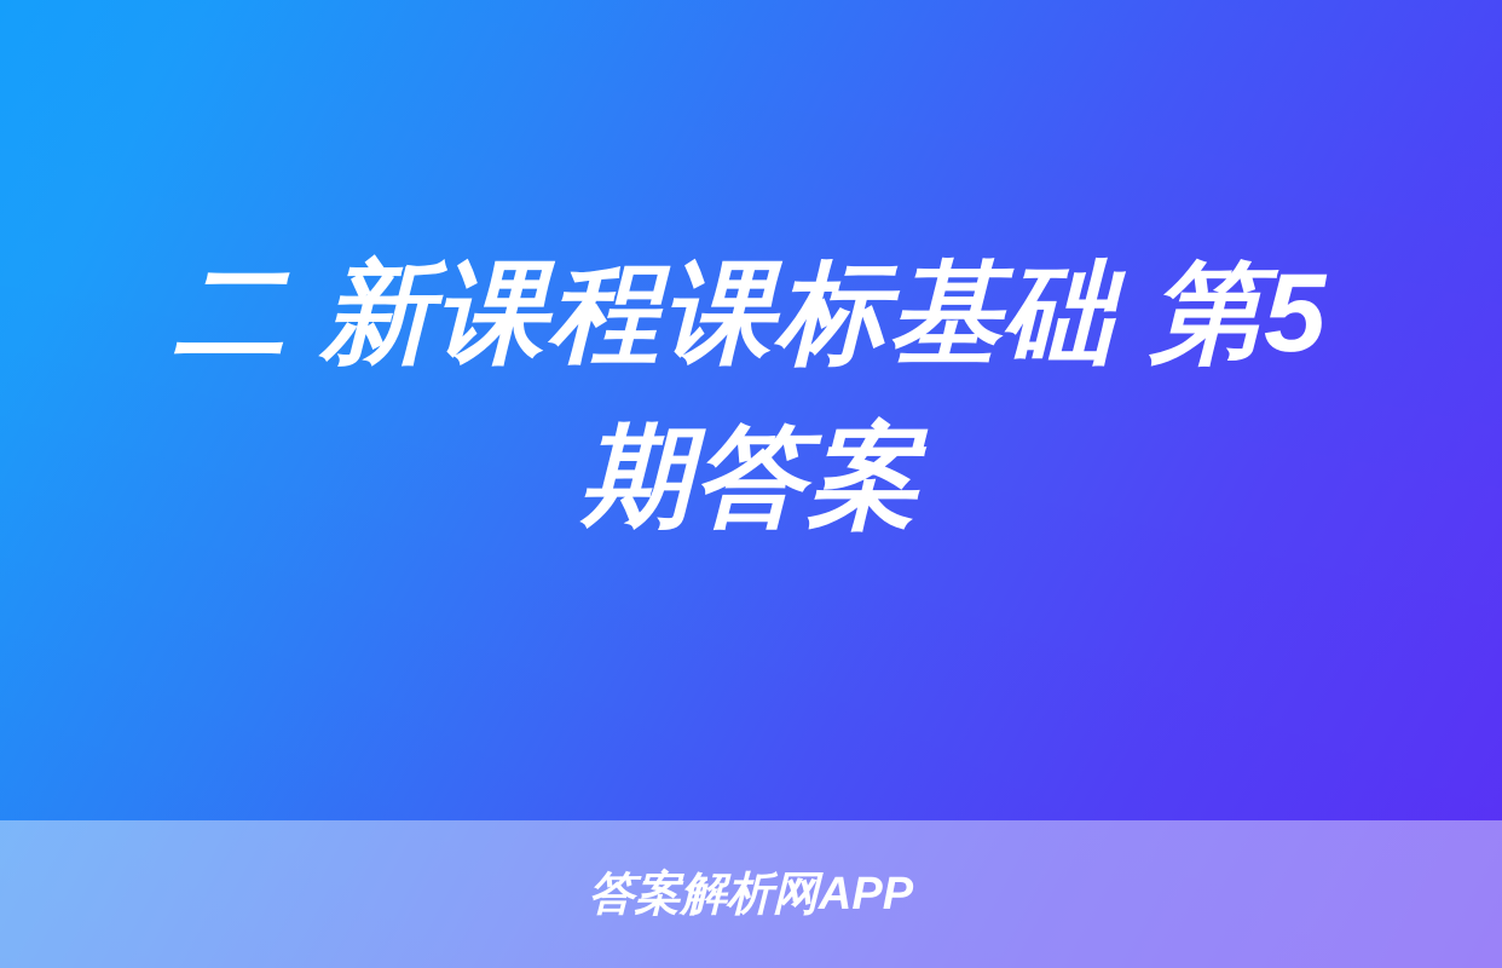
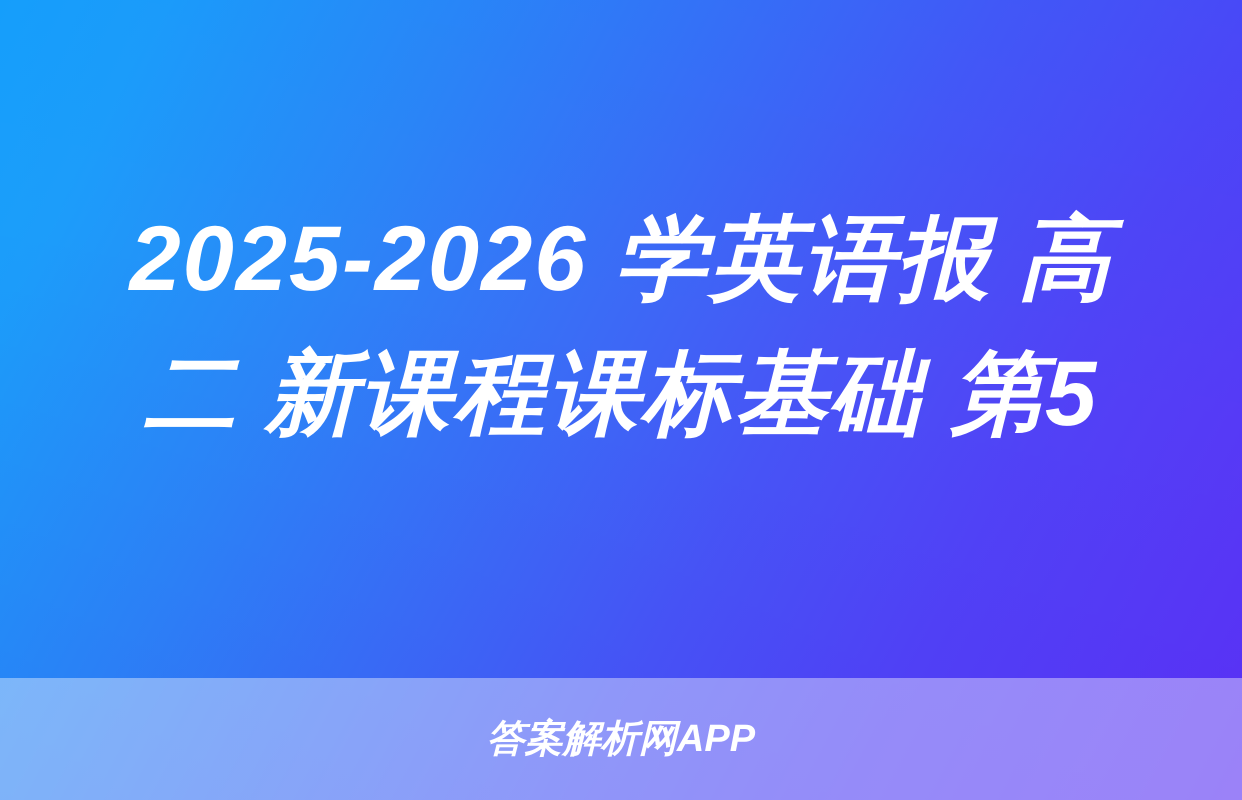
+ 2025-2026 学英语报 高
  二 新课程课标基础 第5
- 期答案
  答案解析网APP
